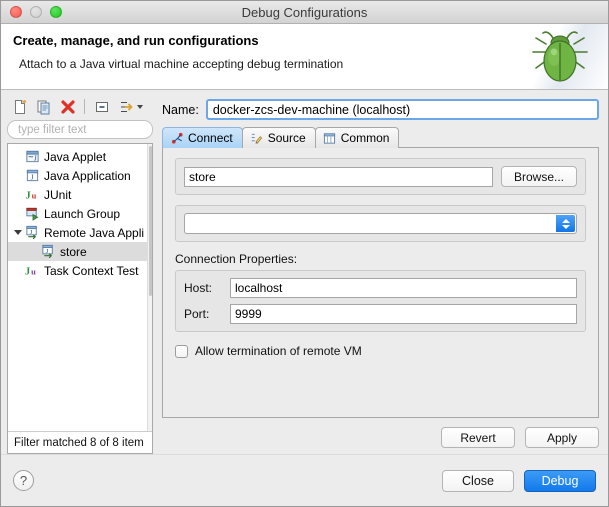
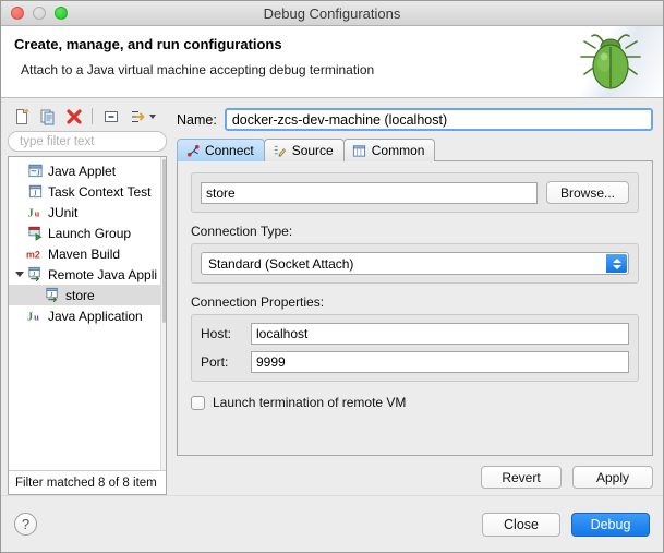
  Debug Configurations
  Create, manage, and run configurations
  Attach to a Java virtual machine accepting debug termination
  type filter text
  J
  Java Applet
  J
- Java Application
+ Task Context Test
  J
  u
  JUnit
  Launch Group
+ m2
+ Maven Build
  Remote Java Appli
  store
  J
  u
- Task Context Test
+ Java Application
  Filter matched 8 of 8 item
  Name:
  docker-zcs-dev-machine (localhost)
  Connect
  Source
  Common
  store
  Browse...
+ Connection Type:
+ Standard (Socket Attach)
  Connection Properties:
  Host:
  localhost
  Port:
  9999
- Allow termination of remote VM
+ Launch termination of remote VM
  Revert
  Apply
  ?
  Close
  Debug
